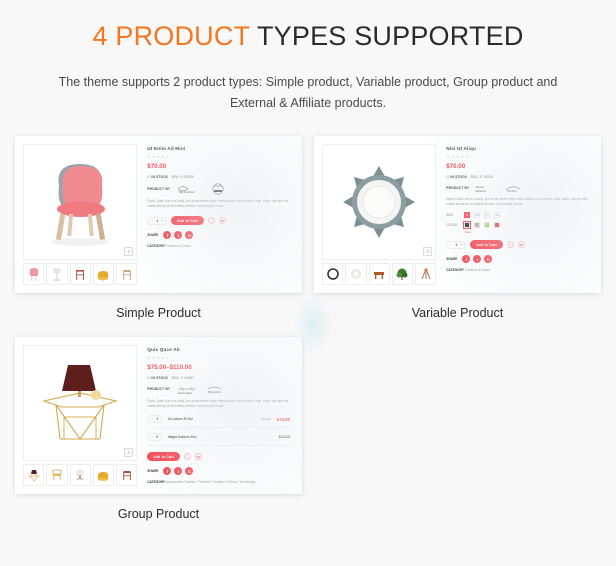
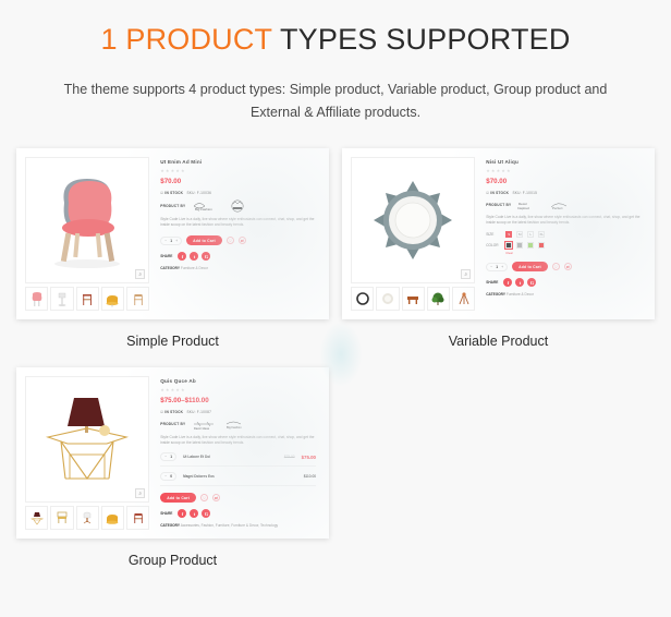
- 4 PRODUCT TYPES SUPPORTED
+ 1 PRODUCT TYPES SUPPORTED
- The theme supports 2 product types: Simple product, Variable product, Group product and External & Affiliate products.
+ The theme supports 4 product types: Simple product, Variable product, Group product and External & Affiliate products.
  Simple Product
  Variable Product
  Group Product
